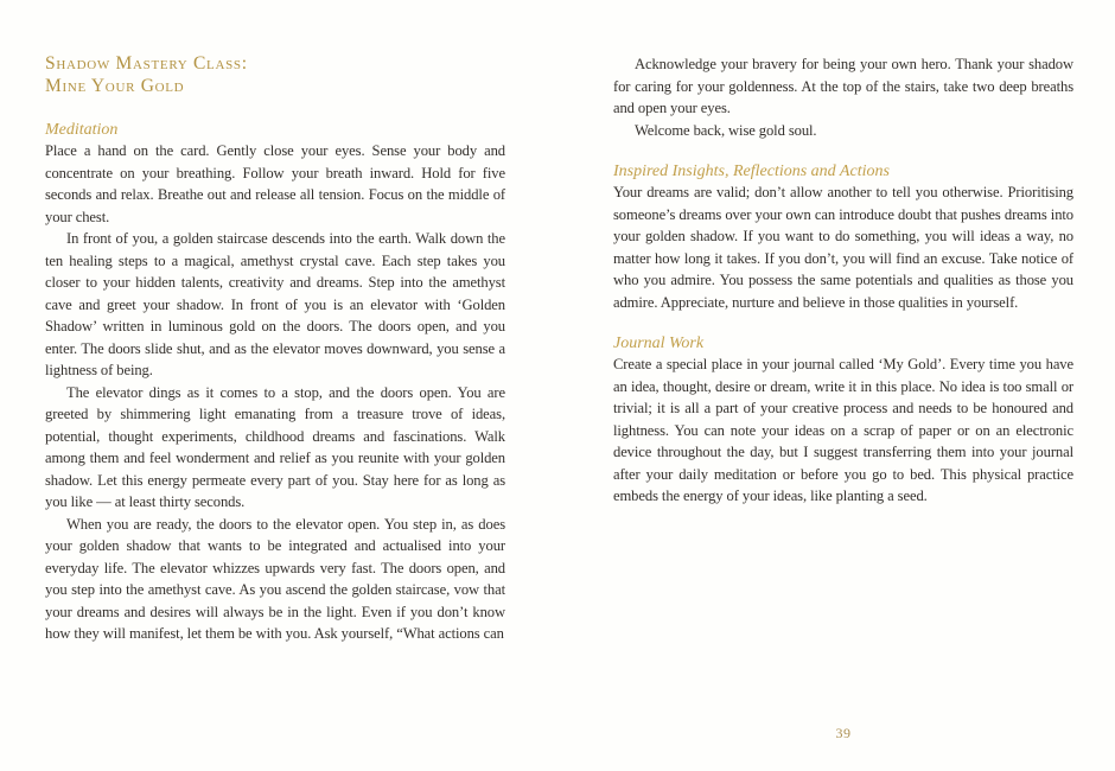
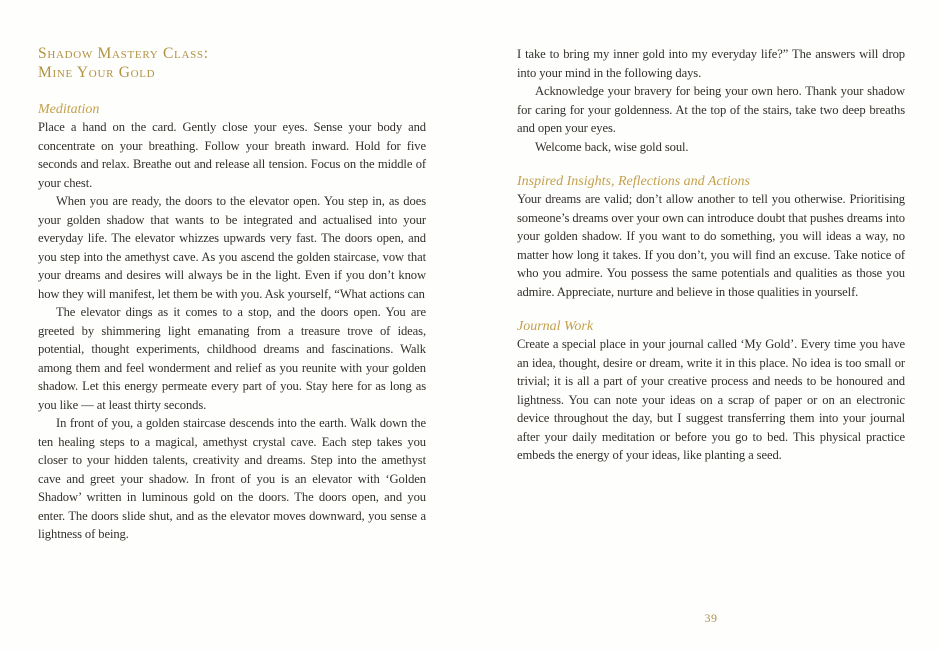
  Shadow Mastery Class:
  Mine Your Gold
  Meditation
  Place a hand on the card. Gently close your eyes. Sense your body and concentrate on your breathing. Follow your breath inward. Hold for five seconds and relax. Breathe out and release all tension. Focus on the middle of your chest.
- In front of you, a golden staircase descends into the earth. Walk down the ten healing steps to a magical, amethyst crystal cave. Each step takes you closer to your hidden talents, creativity and dreams. Step into the amethyst cave and greet your shadow. In front of you is an elevator with ‘Golden Shadow’ written in luminous gold on the doors. The doors open, and you enter. The doors slide shut, and as the elevator moves downward, you sense a lightness of being.
+ When you are ready, the doors to the elevator open. You step in, as does your golden shadow that wants to be integrated and actualised into your everyday life. The elevator whizzes upwards very fast. The doors open, and you step into the amethyst cave. As you ascend the golden staircase, vow that your dreams and desires will always be in the light. Even if you don’t know how they will manifest, let them be with you. Ask yourself, “What actions can
  The elevator dings as it comes to a stop, and the doors open. You are greeted by shimmering light emanating from a treasure trove of ideas, potential, thought experiments, childhood dreams and fascinations. Walk among them and feel wonderment and relief as you reunite with your golden shadow. Let this energy permeate every part of you. Stay here for as long as you like — at least thirty seconds.
- When you are ready, the doors to the elevator open. You step in, as does your golden shadow that wants to be integrated and actualised into your everyday life. The elevator whizzes upwards very fast. The doors open, and you step into the amethyst cave. As you ascend the golden staircase, vow that your dreams and desires will always be in the light. Even if you don’t know how they will manifest, let them be with you. Ask yourself, “What actions can
+ In front of you, a golden staircase descends into the earth. Walk down the ten healing steps to a magical, amethyst crystal cave. Each step takes you closer to your hidden talents, creativity and dreams. Step into the amethyst cave and greet your shadow. In front of you is an elevator with ‘Golden Shadow’ written in luminous gold on the doors. The doors open, and you enter. The doors slide shut, and as the elevator moves downward, you sense a lightness of being.
+ I take to bring my inner gold into my everyday life?” The answers will drop into your mind in the following days.
  Acknowledge your bravery for being your own hero. Thank your shadow for caring for your goldenness. At the top of the stairs, take two deep breaths and open your eyes.
  Welcome back, wise gold soul.
  Inspired Insights, Reflections and Actions
  Your dreams are valid; don’t allow another to tell you otherwise. Prioritising someone’s dreams over your own can introduce doubt that pushes dreams into your golden shadow. If you want to do something, you will ideas a way, no matter how long it takes. If you don’t, you will find an excuse. Take notice of who you admire. You possess the same potentials and qualities as those you admire. Appreciate, nurture and believe in those qualities in yourself.
  Journal Work
  Create a special place in your journal called ‘My Gold’. Every time you have an idea, thought, desire or dream, write it in this place. No idea is too small or trivial; it is all a part of your creative process and needs to be honoured and lightness. You can note your ideas on a scrap of paper or on an electronic device throughout the day, but I suggest transferring them into your journal after your daily meditation or before you go to bed. This physical practice embeds the energy of your ideas, like planting a seed.
  39
